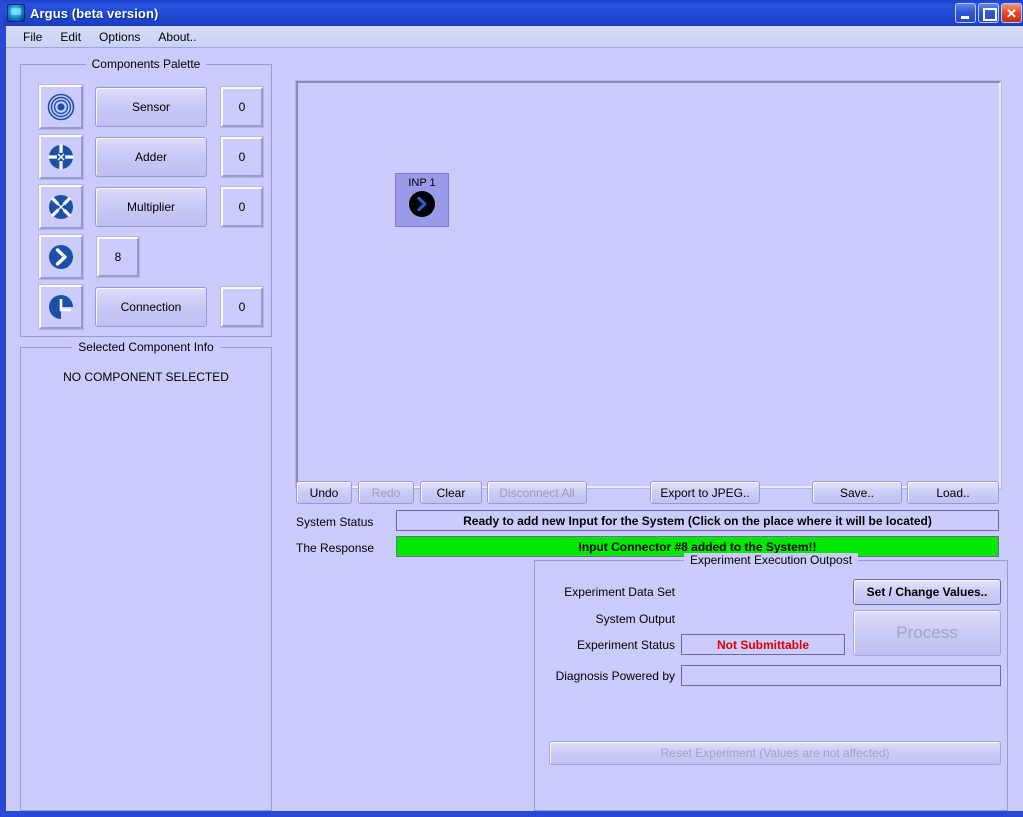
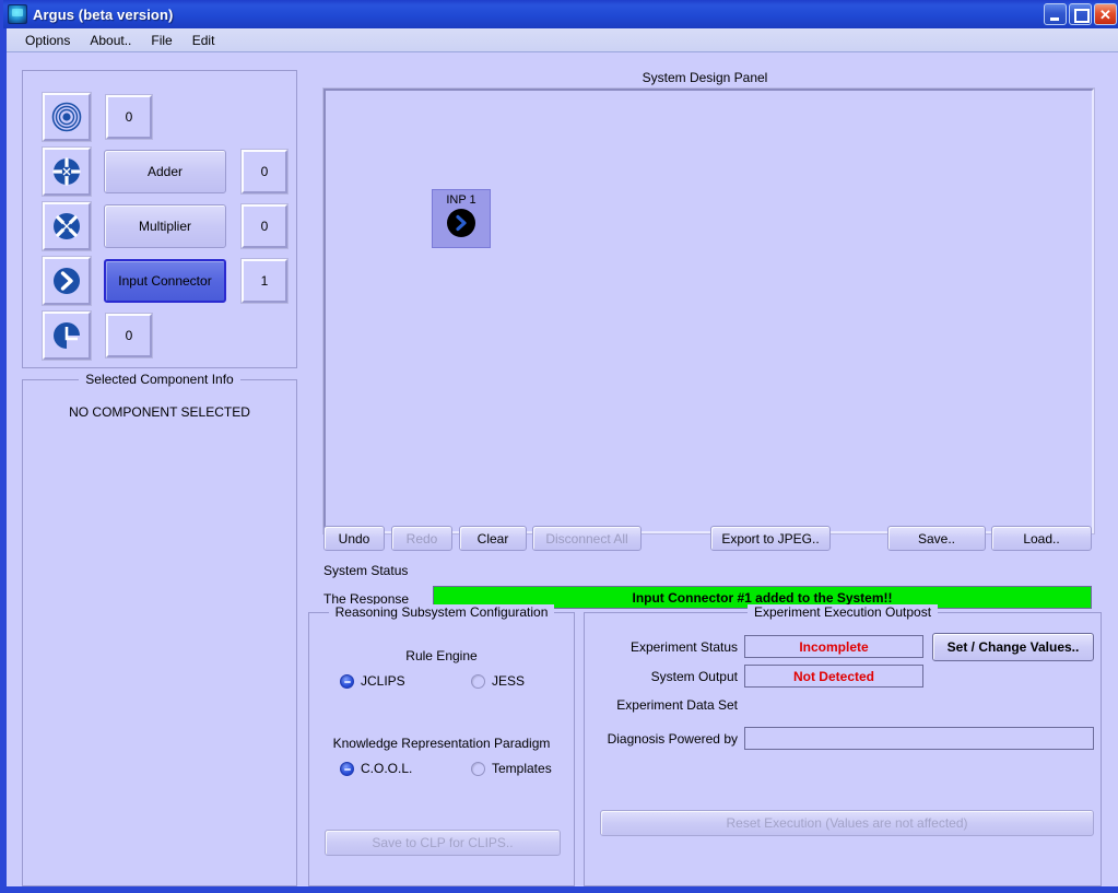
  Argus (beta version)
  ✕
- File
+ Options
- Edit
+ About..
- Options
+ File
- About..
+ Edit
- Components Palette
- Sensor
  0
  Adder
  0
  Multiplier
  0
+ Input Connector
- 8
+ 1
- Connection
  0
  Selected Component Info
  NO COMPONENT SELECTED
+ System Design Panel
  INP 1
  Undo
  Redo
  Clear
  Disconnect All
  Export to JPEG..
  Save..
  Load..
  System Status
- Ready to add new Input for the System (Click on the place where it will be located)
  The Response
- Input Connector #8 added to the System!!
+ Input Connector #1 added to the System!!
+ Reasoning Subsystem Configuration
+ Rule Engine
+ JCLIPS
+ JESS
+ Knowledge Representation Paradigm
+ C.O.O.L.
+ Templates
+ Save to CLP for CLIPS..
  Experiment Execution Outpost
- Experiment Data Set
+ Experiment Status
+ Incomplete
  Set / Change Values..
  System Output
+ Not Detected
- Experiment Status
+ Experiment Data Set
- Not Submittable
- Process
  Diagnosis Powered by
- Reset Experiment (Values are not affected)
+ Reset Execution (Values are not affected)
